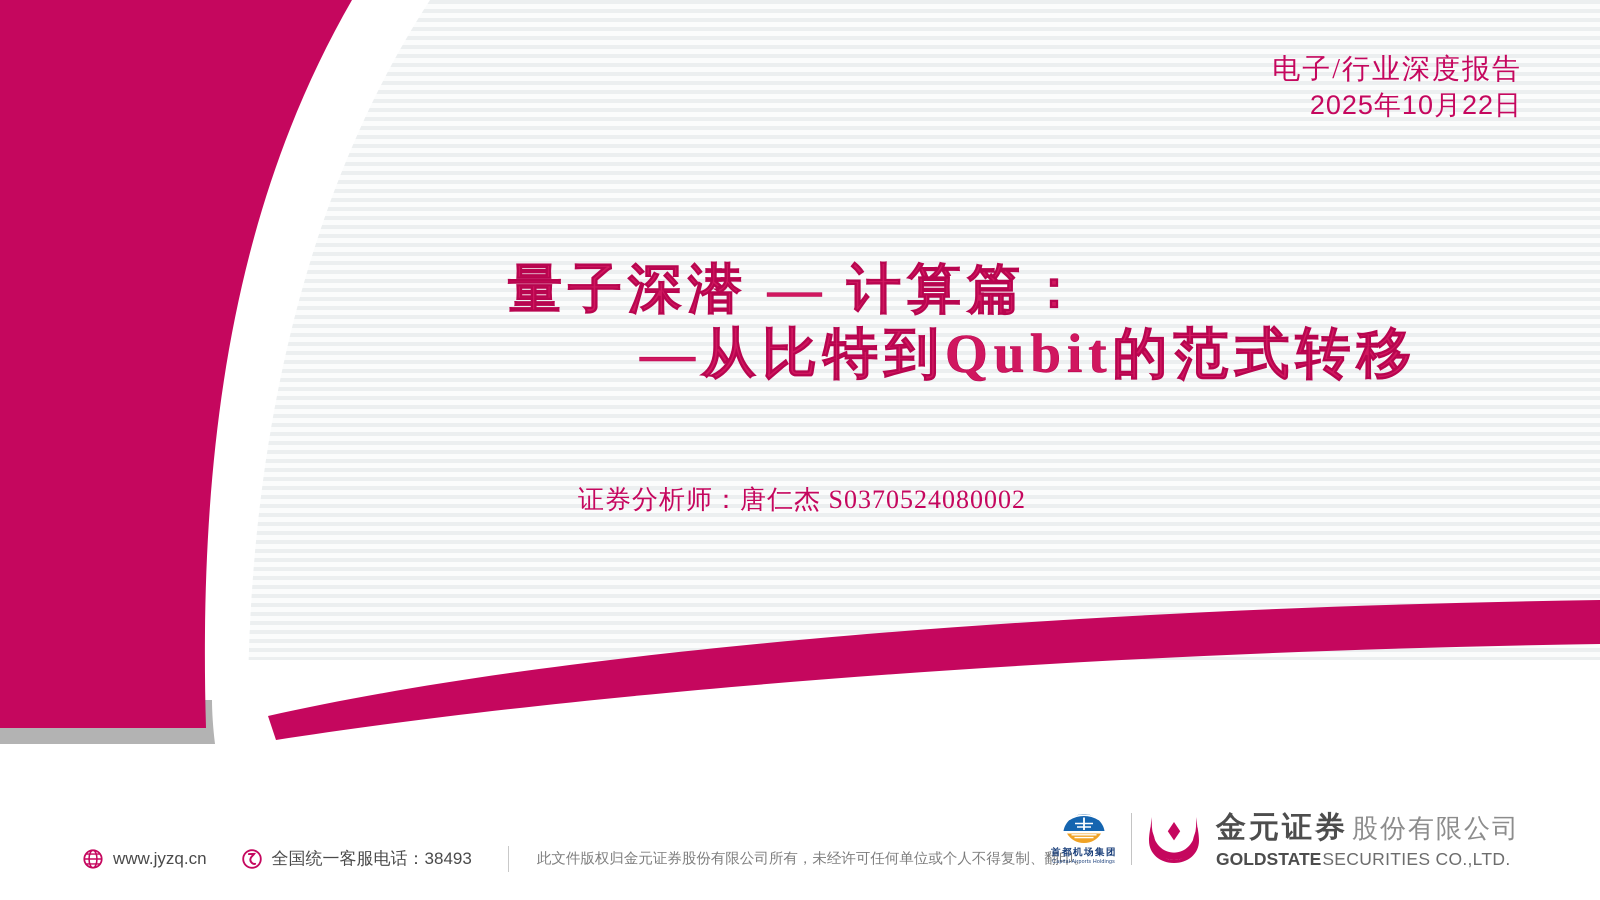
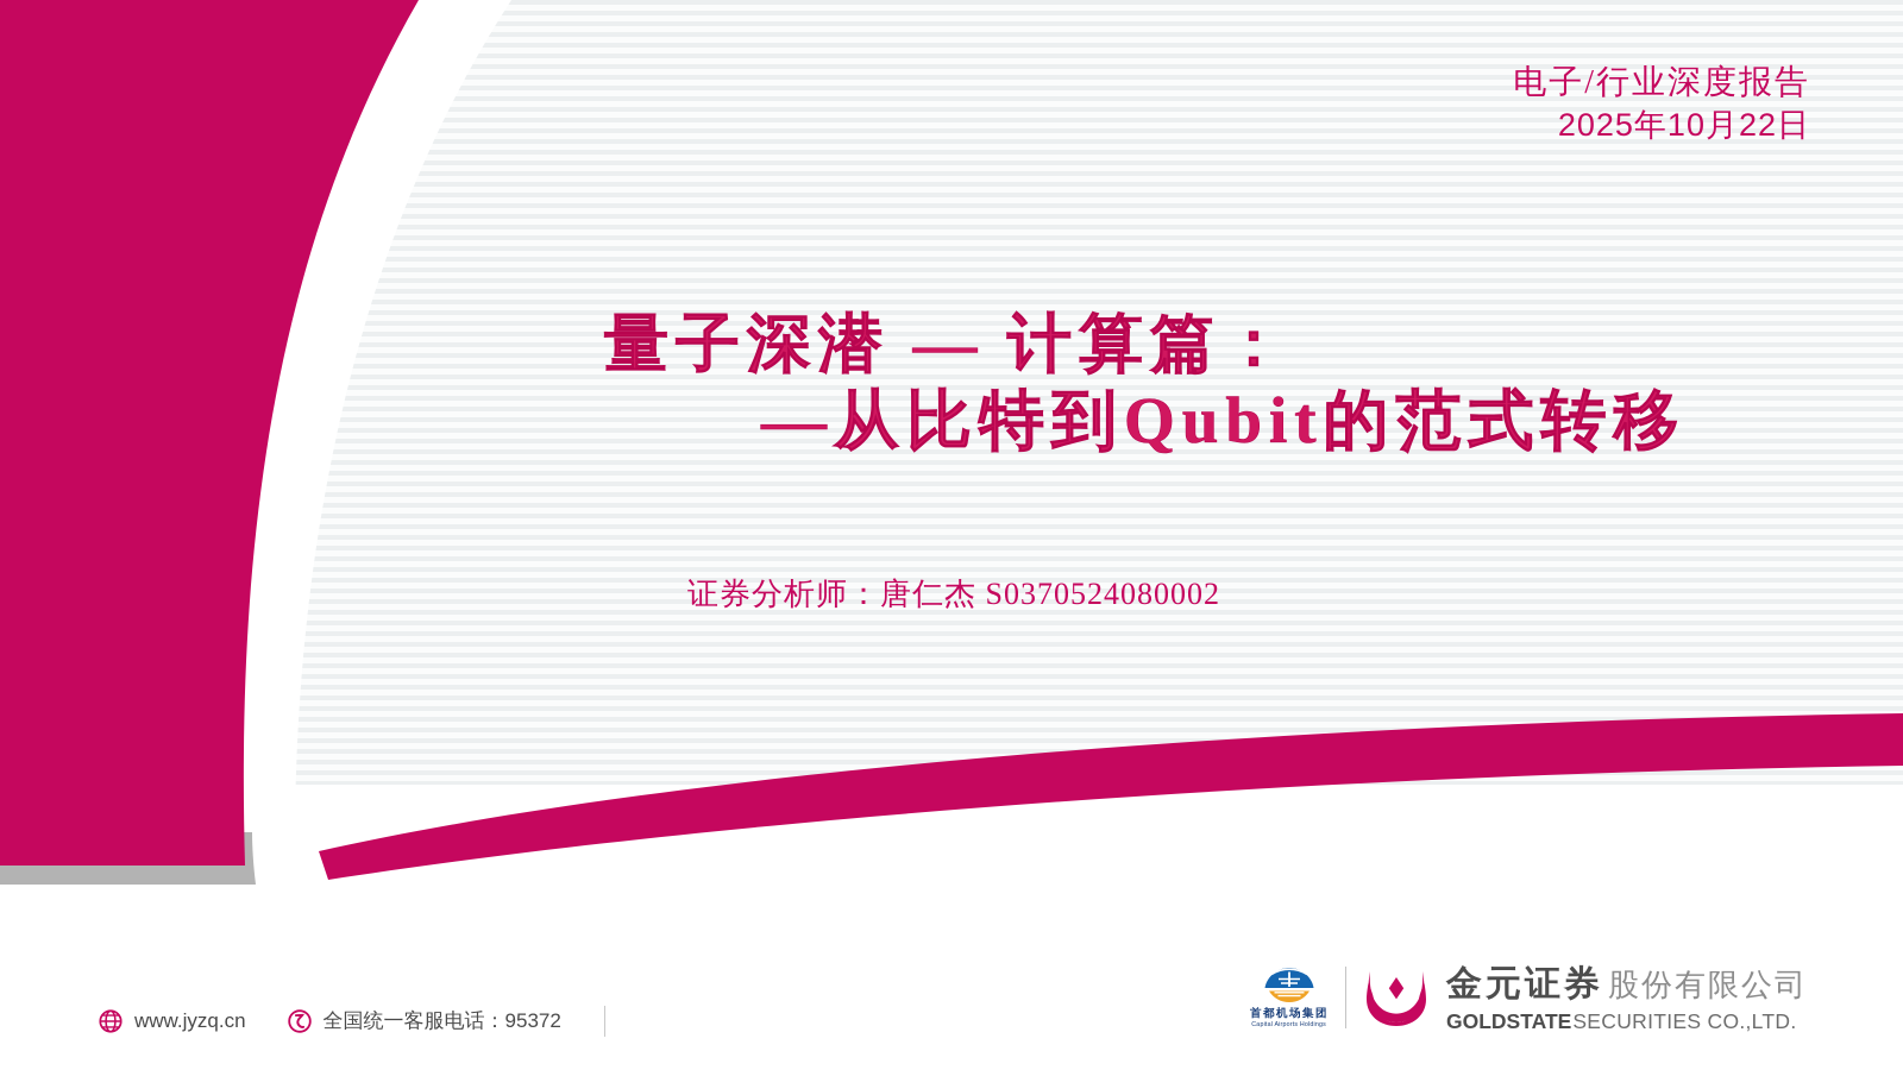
  电子/行业深度报告
  2025年10月22日
  量子深潜 — 计算篇：
  —从比特到Qubit的范式转移
  证券分析师：唐仁杰 S0370524080002
  www.jyzq.cn
- 全国统一客服电话：38493
+ 全国统一客服电话：95372
- 此文件版权归金元证券股份有限公司所有，未经许可任何单位或个人不得复制、翻印。
  首都机场集团
  金元证券
  股份有限公司
  GOLDSTATE
  SECURITIES CO.,LTD.
